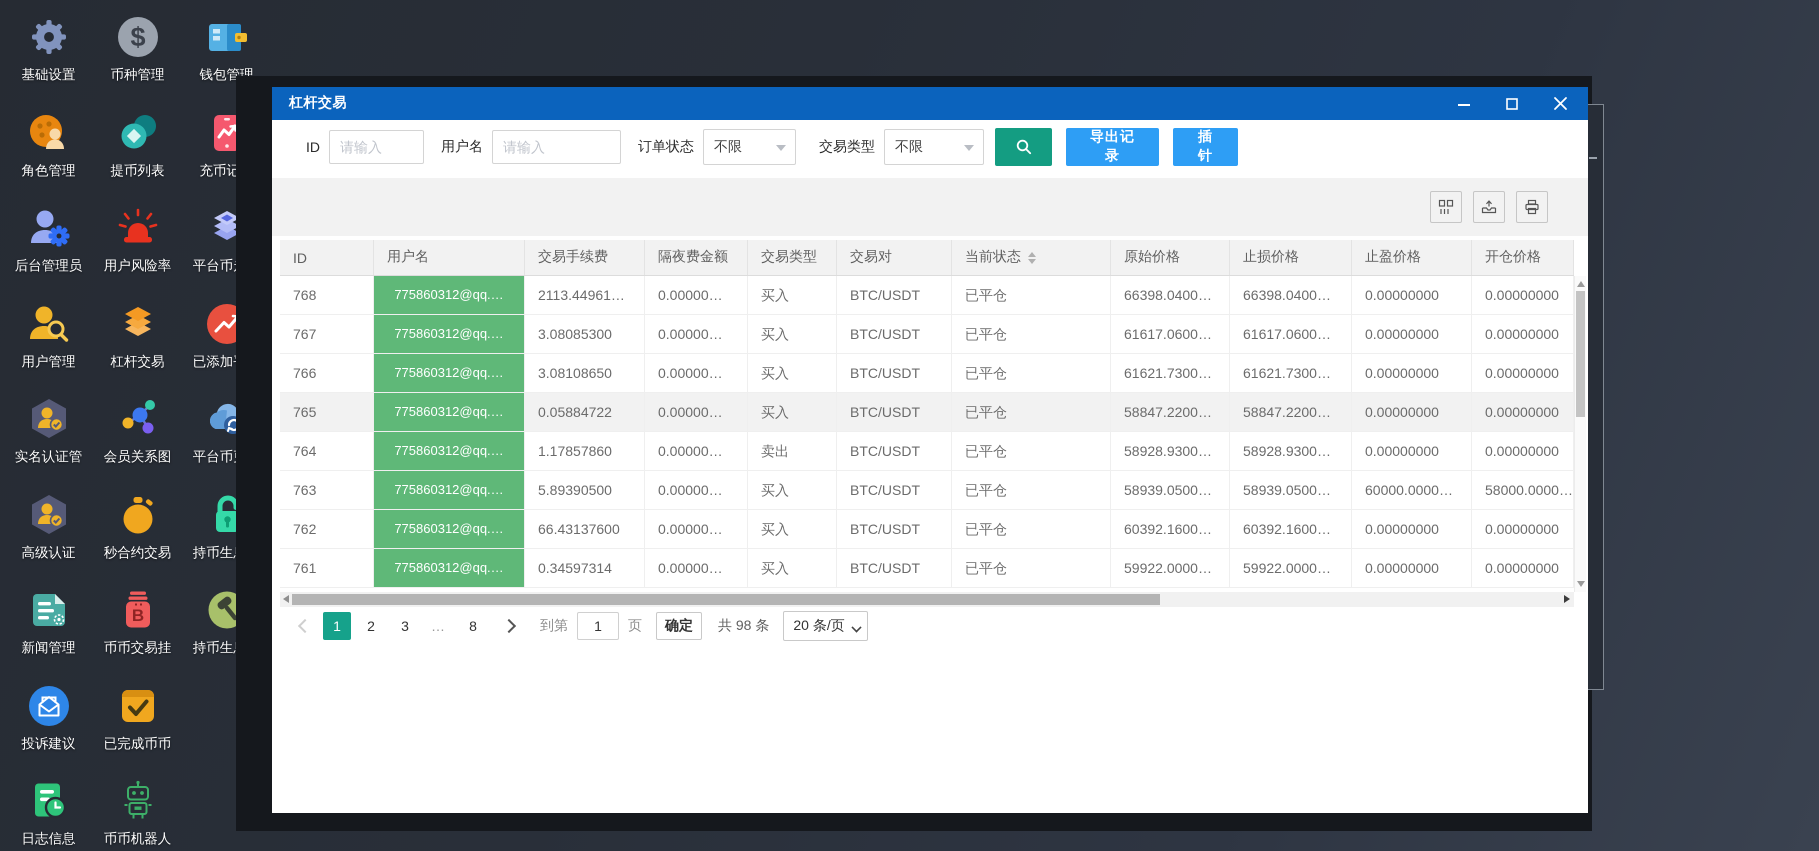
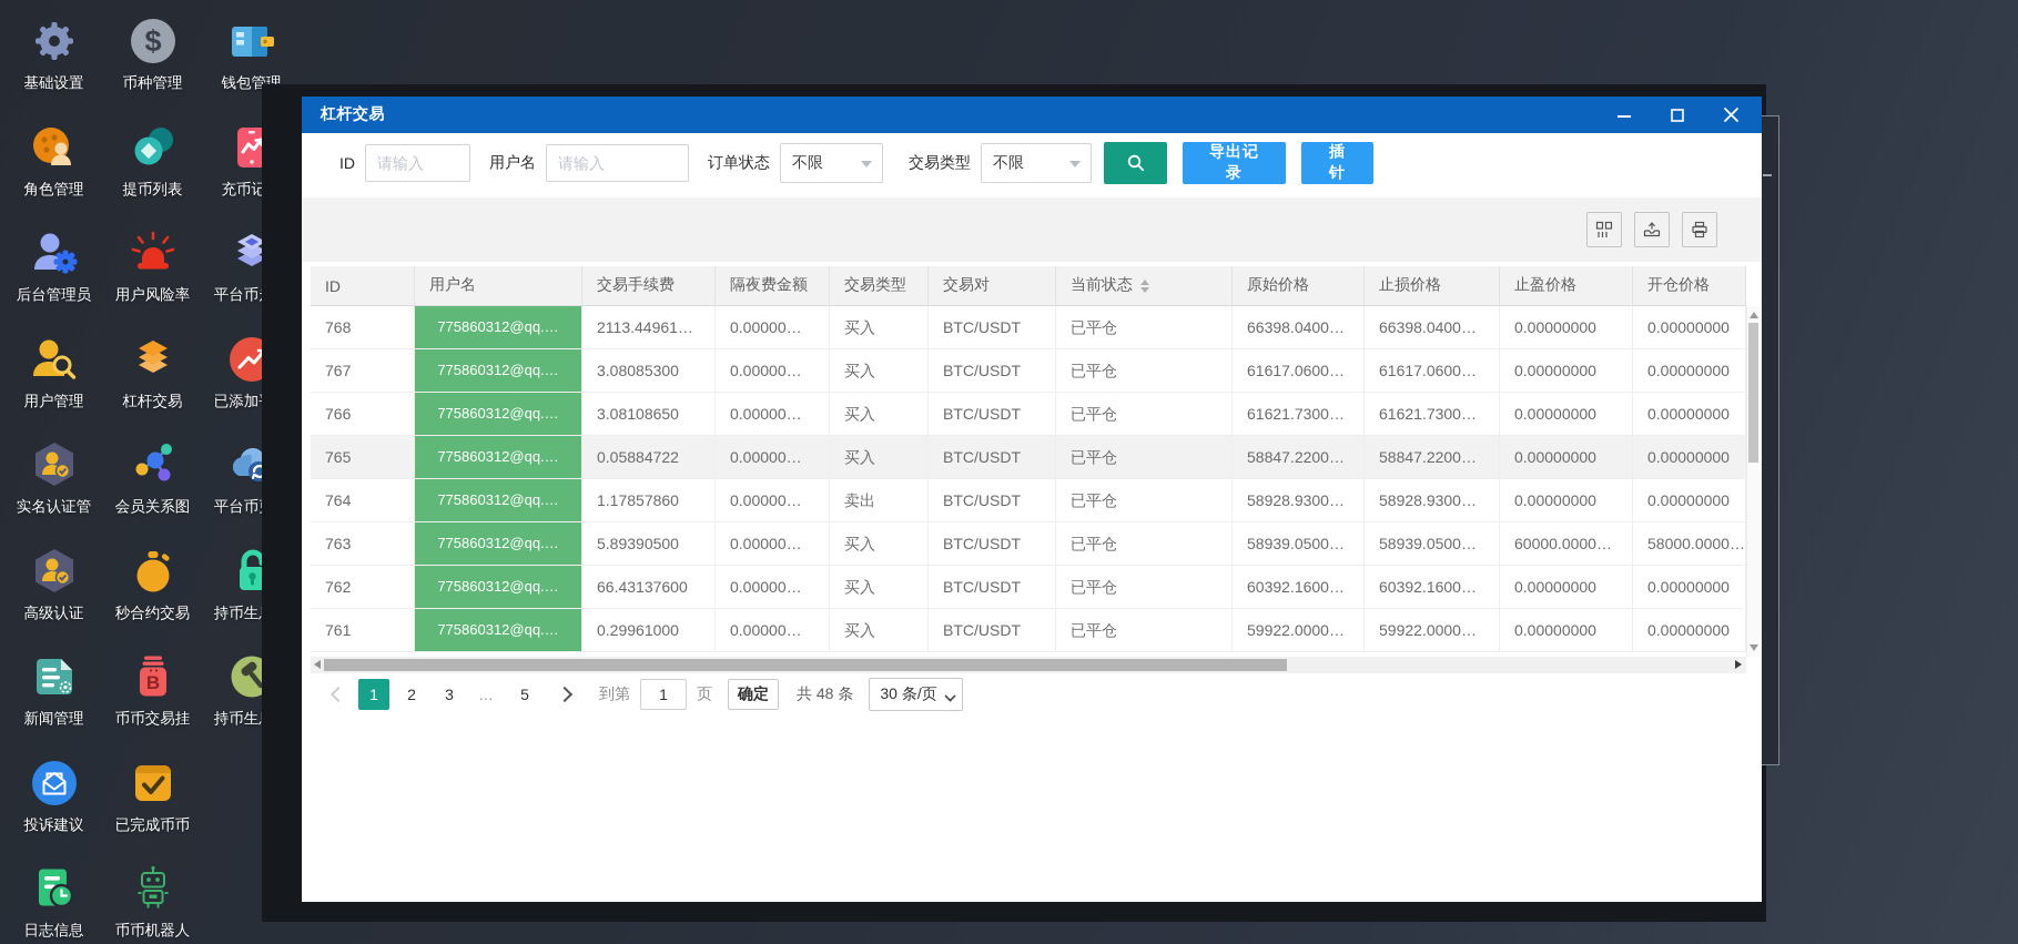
  基础设置
  $
  币种管理
  钱包管理
  角色管理
  提币列表
  充币记
  后台管理员
  用户风险率
  用户管理
  杠杆交易
  实名认证管
  会员关系图
  高级认证
  秒合约交易
  新闻管理
  B
  币币交易挂
  投诉建议
  已完成币币
  日志信息
  币币机器人
  杠杆交易
  ID
  请输入
  用户名
  请输入
  订单状态
  不限
  交易类型
  不限
  导出记录
  插针
  ID
  用户名
  交易手续费
  隔夜费金额
  交易类型
  交易对
  当前状态
  原始价格
  止损价格
  止盈价格
  开仓价格
  768
  775860312@qq.…
  2113.44961…
  0.00000…
  买入
  BTC/USDT
  已平仓
  66398.0400…
  66398.0400…
  0.00000000
  0.00000000
  767
  775860312@qq.…
  3.08085300
  0.00000…
  买入
  BTC/USDT
  已平仓
  61617.0600…
  61617.0600…
  0.00000000
  0.00000000
  766
  775860312@qq.…
  3.08108650
  0.00000…
  买入
  BTC/USDT
  已平仓
  61621.7300…
  61621.7300…
  0.00000000
  0.00000000
  765
  775860312@qq.…
  0.05884722
  0.00000…
  买入
  BTC/USDT
  已平仓
  58847.2200…
  58847.2200…
  0.00000000
  0.00000000
  764
  775860312@qq.…
  1.17857860
  0.00000…
  卖出
  BTC/USDT
  已平仓
  58928.9300…
  58928.9300…
  0.00000000
  0.00000000
  763
  775860312@qq.…
  5.89390500
  0.00000…
  买入
  BTC/USDT
  已平仓
  58939.0500…
  58939.0500…
  60000.0000…
  58000.0000…
  762
  775860312@qq.…
  66.43137600
  0.00000…
  买入
  BTC/USDT
  已平仓
  60392.1600…
  60392.1600…
  0.00000000
  0.00000000
  761
  775860312@qq.…
- 0.34597314
+ 0.29961000
  0.00000…
  买入
  BTC/USDT
  已平仓
  59922.0000…
  59922.0000…
  0.00000000
  0.00000000
  1
  2
  3
  …
- 8
+ 5
  到第
  1
  页
  确定
- 共 98 条
+ 共 48 条
- 20 条/页
+ 30 条/页
